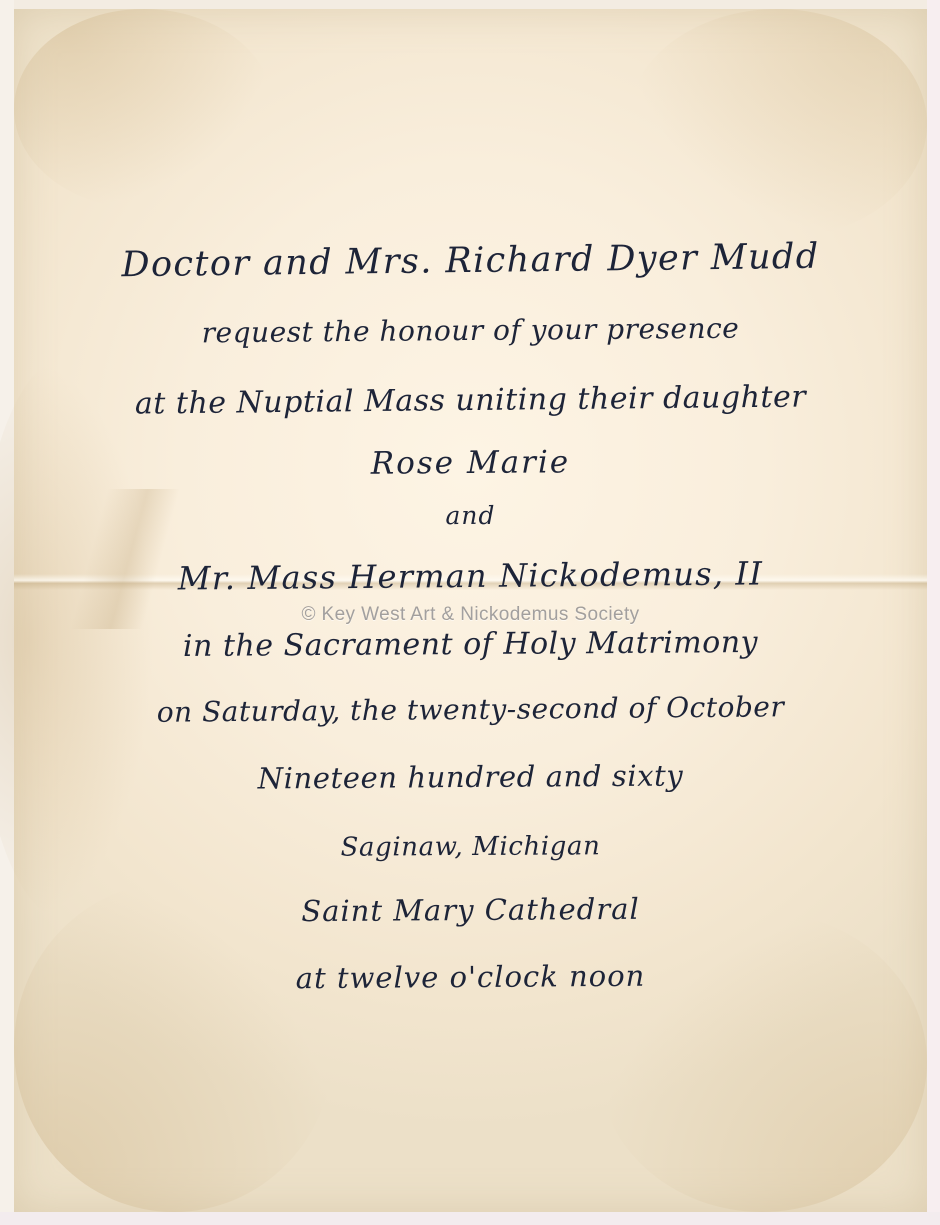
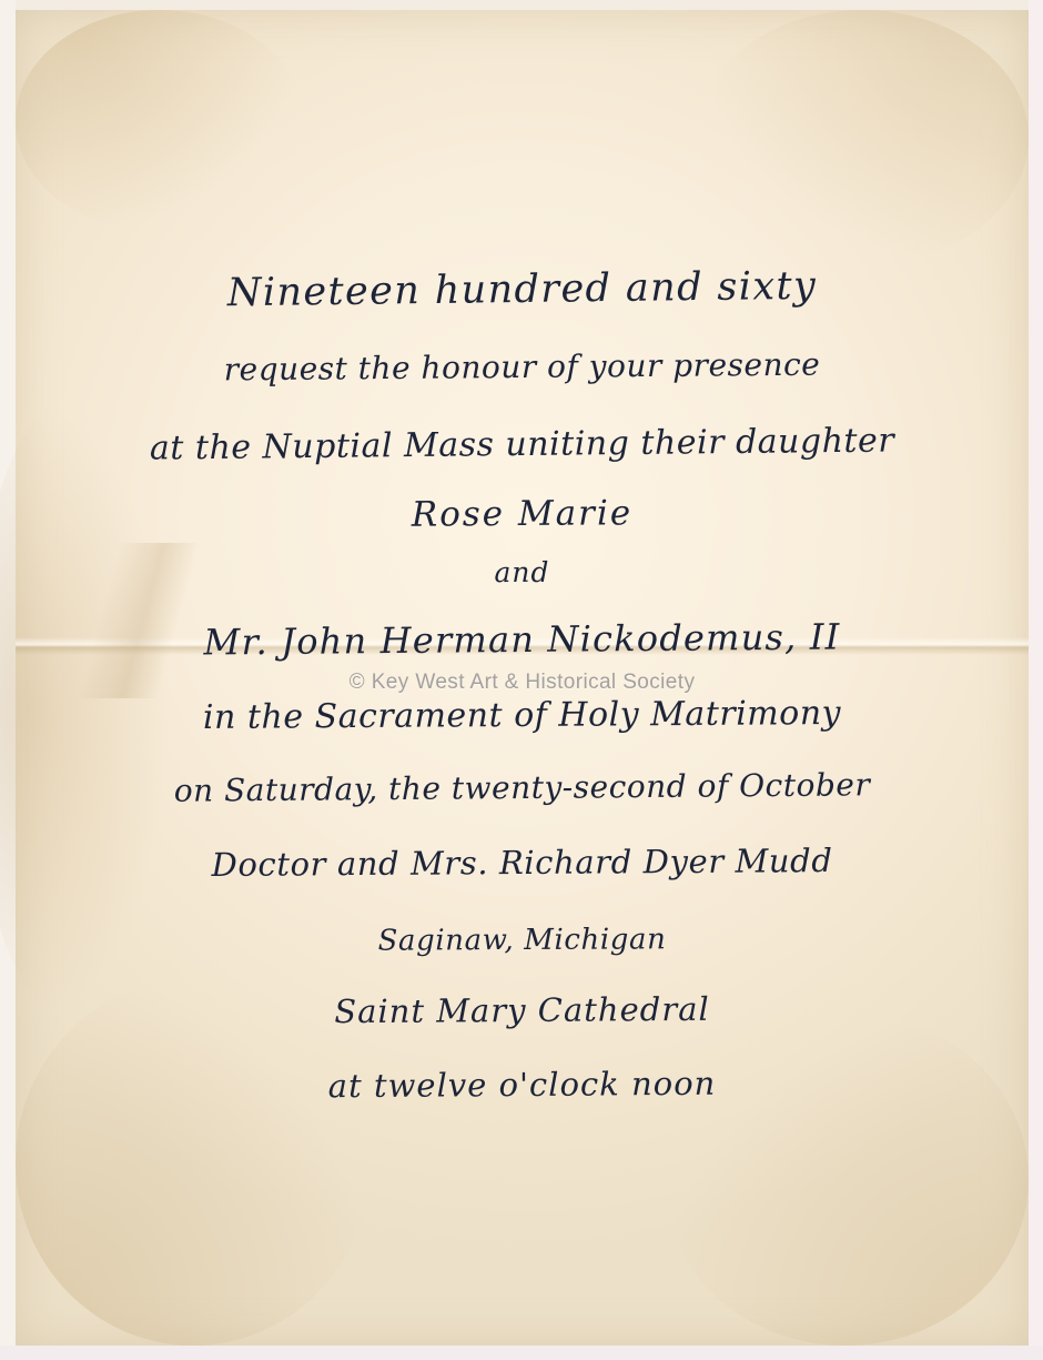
- Doctor and Mrs. Richard Dyer Mudd
+ Nineteen hundred and sixty
  request the honour of your presence
  at the Nuptial Mass uniting their daughter
  Rose Marie
  and
- Mr. Mass Herman Nickodemus, II
+ Mr. John Herman Nickodemus, II
  in the Sacrament of Holy Matrimony
  on Saturday, the twenty-second of October
- Nineteen hundred and sixty
+ Doctor and Mrs. Richard Dyer Mudd
  Saginaw, Michigan
  Saint Mary Cathedral
  at twelve o'clock noon
- © Key West Art & Nickodemus Society
+ © Key West Art & Historical Society
